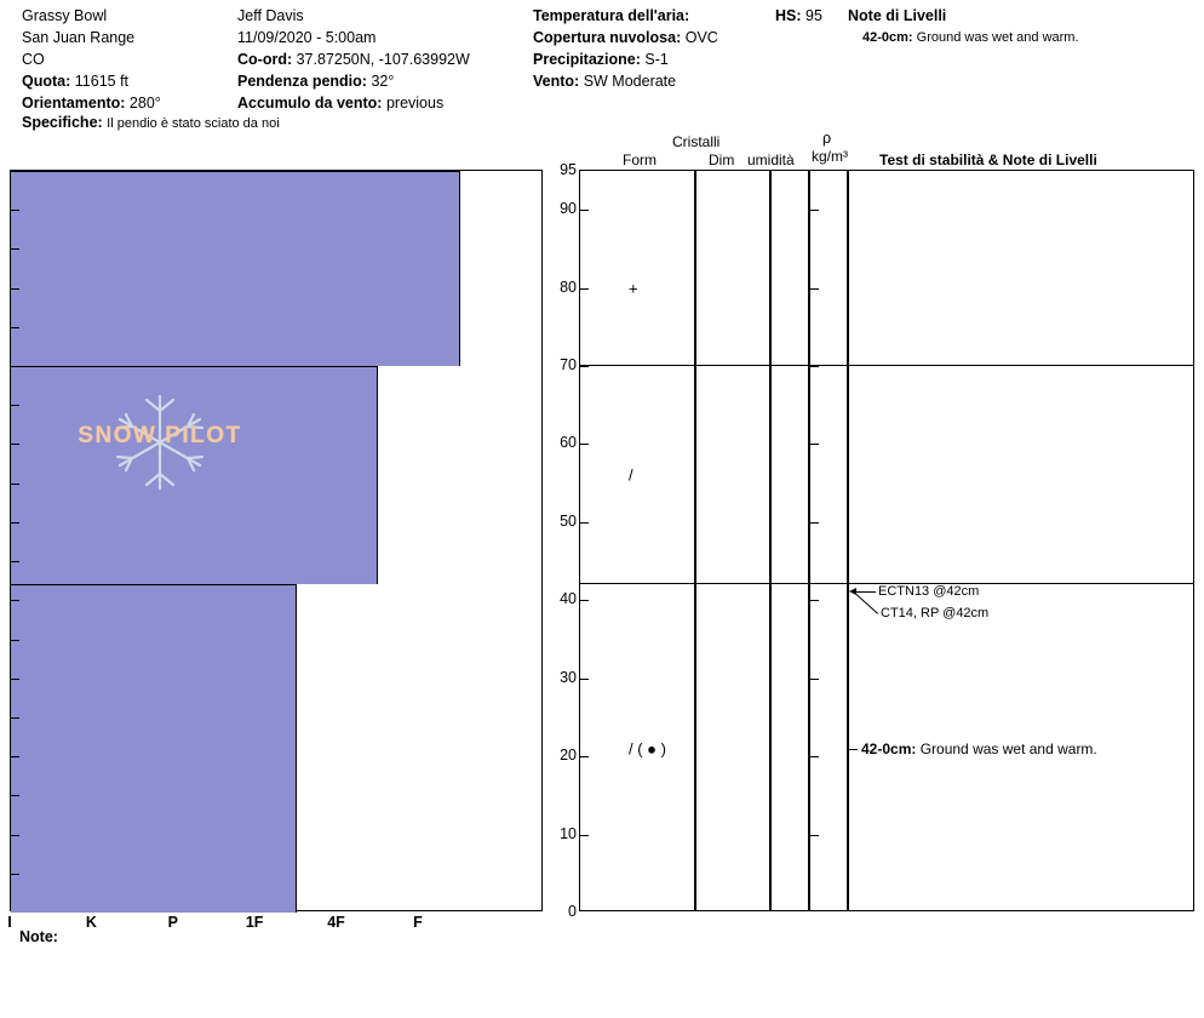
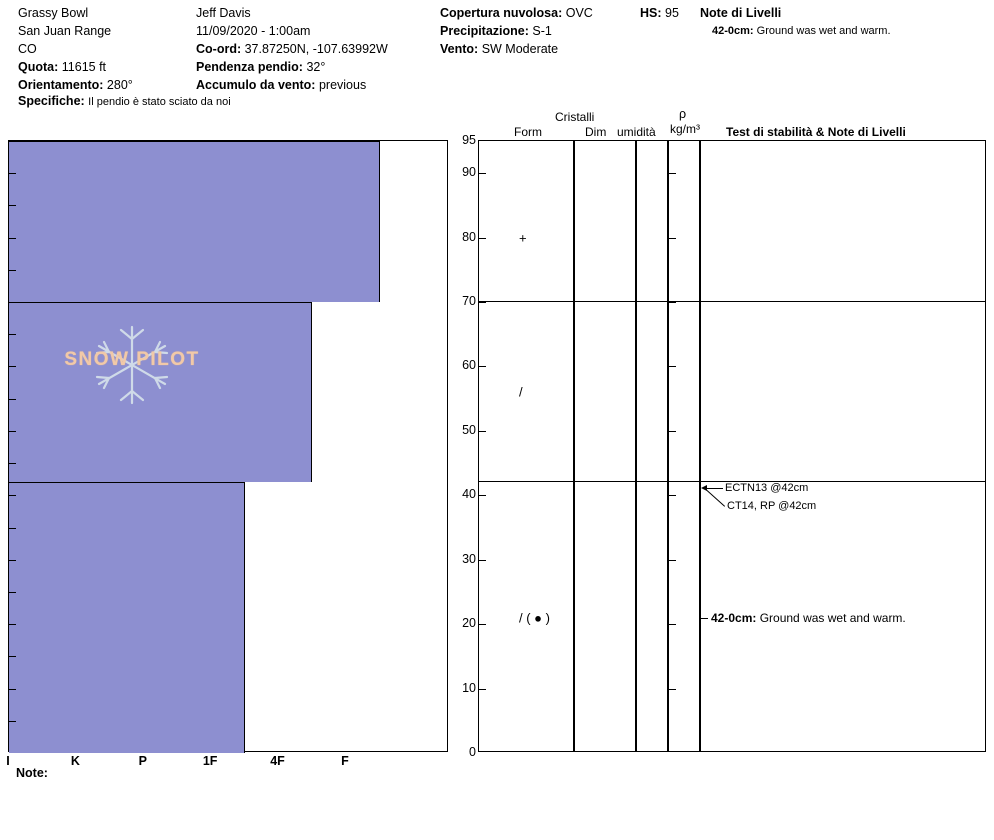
  Grassy Bowl
  San Juan Range
  CO
  Quota: 11615 ft
  Orientamento: 280°
  Jeff Davis
- 11/09/2020 - 5:00am
+ 11/09/2020 - 1:00am
  Co-ord: 37.87250N, -107.63992W
  Pendenza pendio: 32°
  Accumulo da vento: previous
- Temperatura dell'aria:
  Copertura nuvolosa: OVC
  Precipitazione: S-1
  Vento: SW Moderate
  HS: 95
  Note di Livelli
  42-0cm: Ground was wet and warm.
  Specifiche: Il pendio è stato sciato da noi
  Cristalli
  Form
  Dim
  umidità
  ρ
  kg/m³
  Test di stabilità & Note di Livelli
  SNOW PILOT
  0
  10
  20
  30
  40
  50
  60
  70
  80
  90
  95
  I
  K
  P
  1F
  4F
  F
  Note:
  +
  /
  / ( ● )
  42-0cm: Ground was wet and warm.
  ECTN13 @42cm
  CT14, RP @42cm
